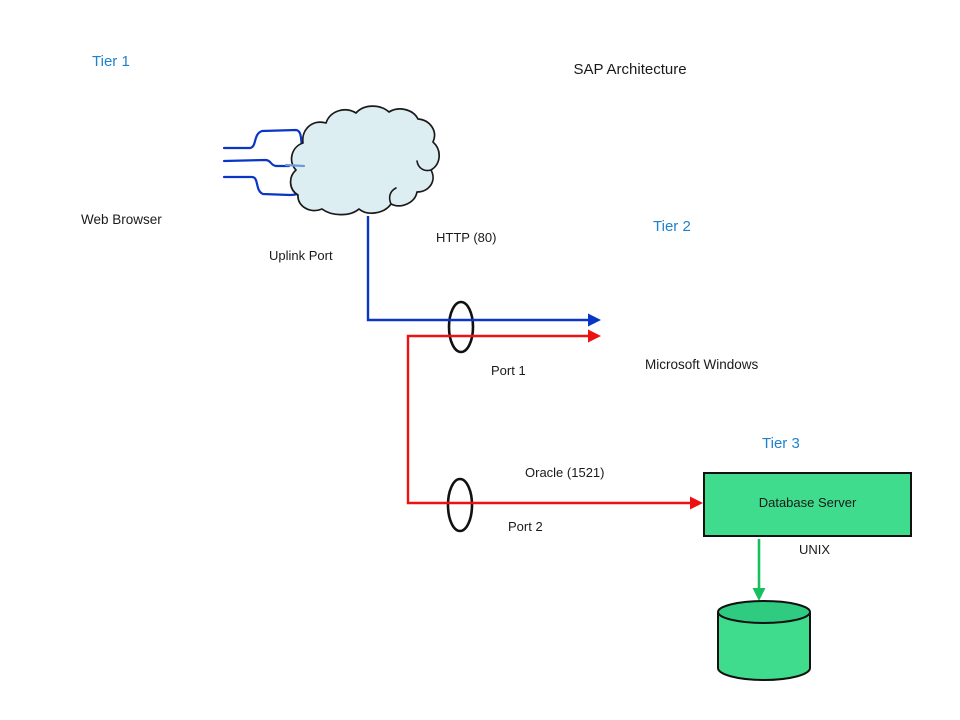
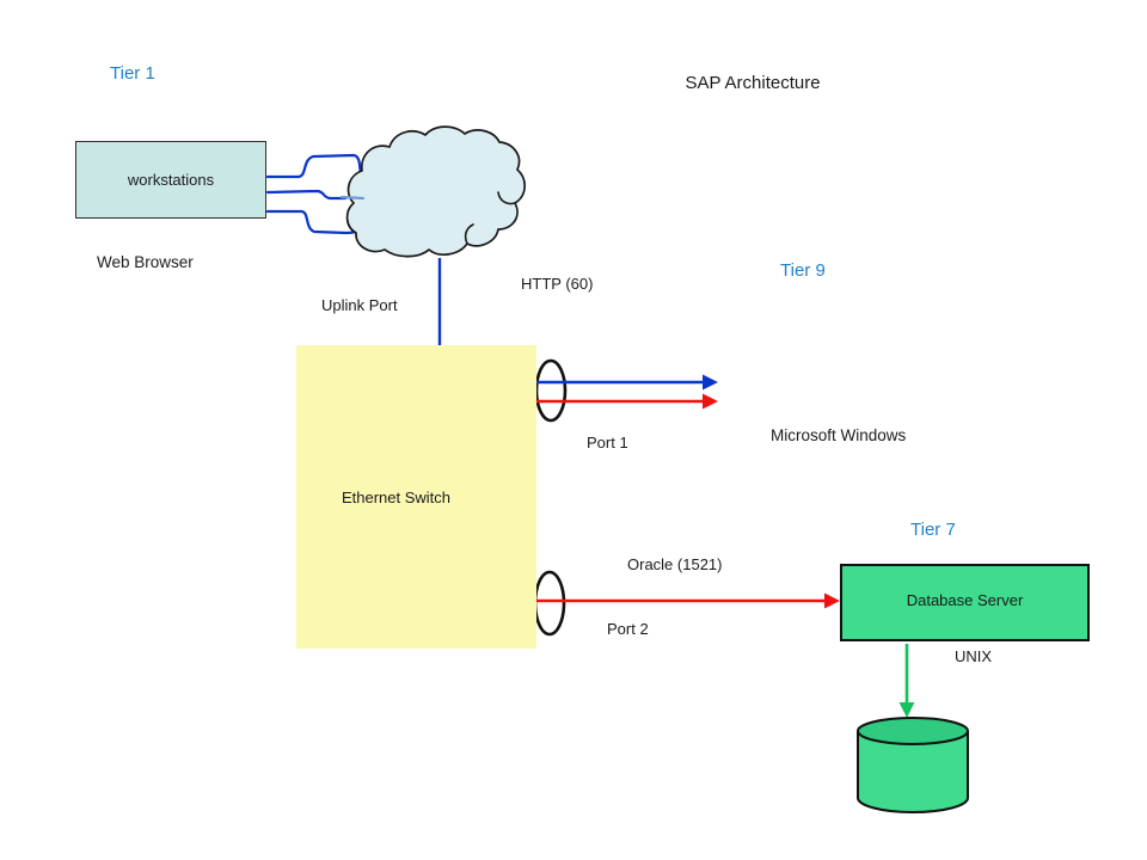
  SAP Architecture
  Tier 1
- Tier 2
+ Tier 9
- Tier 3
+ Tier 7
+ workstations
+ Ethernet Switch
  Database Server
  Web Browser
  Uplink Port
- HTTP (80)
+ HTTP (60)
  Port 1
  Microsoft Windows
  Oracle (1521)
  Port 2
  UNIX
